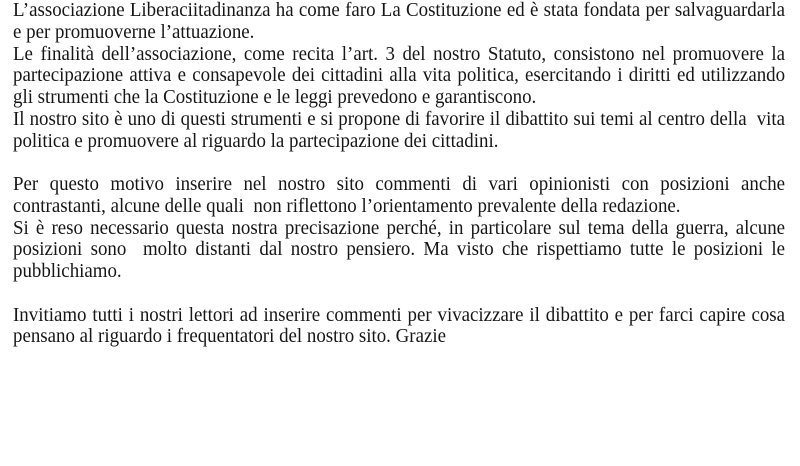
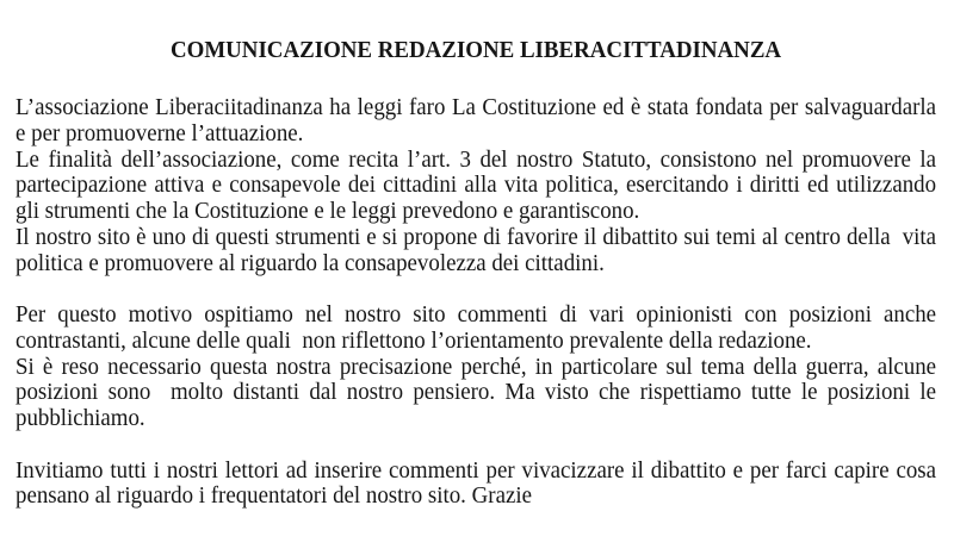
+ COMUNICAZIONE REDAZIONE LIBERACITTADINANZA
- L’associazione Liberaciitadinanza ha come faro La Costituzione ed è stata fondata per salvaguardarla e per promuoverne l’attuazione.
+ L’associazione Liberaciitadinanza ha leggi faro La Costituzione ed è stata fondata per salvaguardarla e per promuoverne l’attuazione.
  Le finalità dell’associazione, come recita l’art. 3 del nostro Statuto, consistono nel promuovere la partecipazione attiva e consapevole dei cittadini alla vita politica, esercitando i diritti ed utilizzando gli strumenti che la Costituzione e le leggi prevedono e garantiscono.
- Il nostro sito è uno di questi strumenti e si propone di favorire il dibattito sui temi al centro della vita politica e promuovere al riguardo la partecipazione dei cittadini.
+ Il nostro sito è uno di questi strumenti e si propone di favorire il dibattito sui temi al centro della vita politica e promuovere al riguardo la consapevolezza dei cittadini.
- Per questo motivo inserire nel nostro sito commenti di vari opinionisti con posizioni anche contrastanti, alcune delle quali non riflettono l’orientamento prevalente della redazione.
+ Per questo motivo ospitiamo nel nostro sito commenti di vari opinionisti con posizioni anche contrastanti, alcune delle quali non riflettono l’orientamento prevalente della redazione.
  Si è reso necessario questa nostra precisazione perché, in particolare sul tema della guerra, alcune posizioni sono molto distanti dal nostro pensiero. Ma visto che rispettiamo tutte le posizioni le pubblichiamo.
  Invitiamo tutti i nostri lettori ad inserire commenti per vivacizzare il dibattito e per farci capire cosa pensano al riguardo i frequentatori del nostro sito. Grazie
